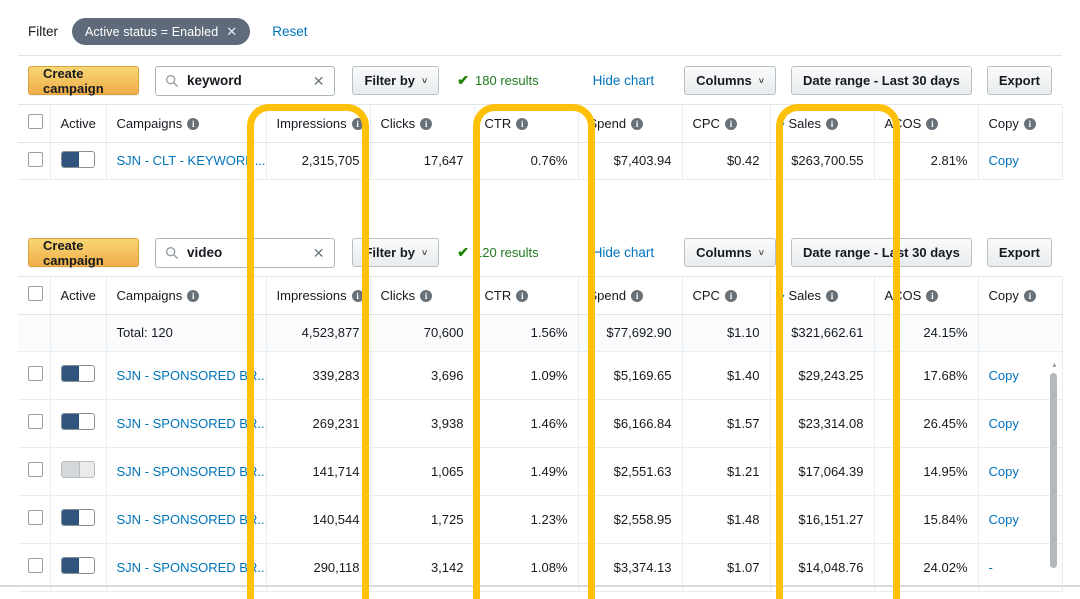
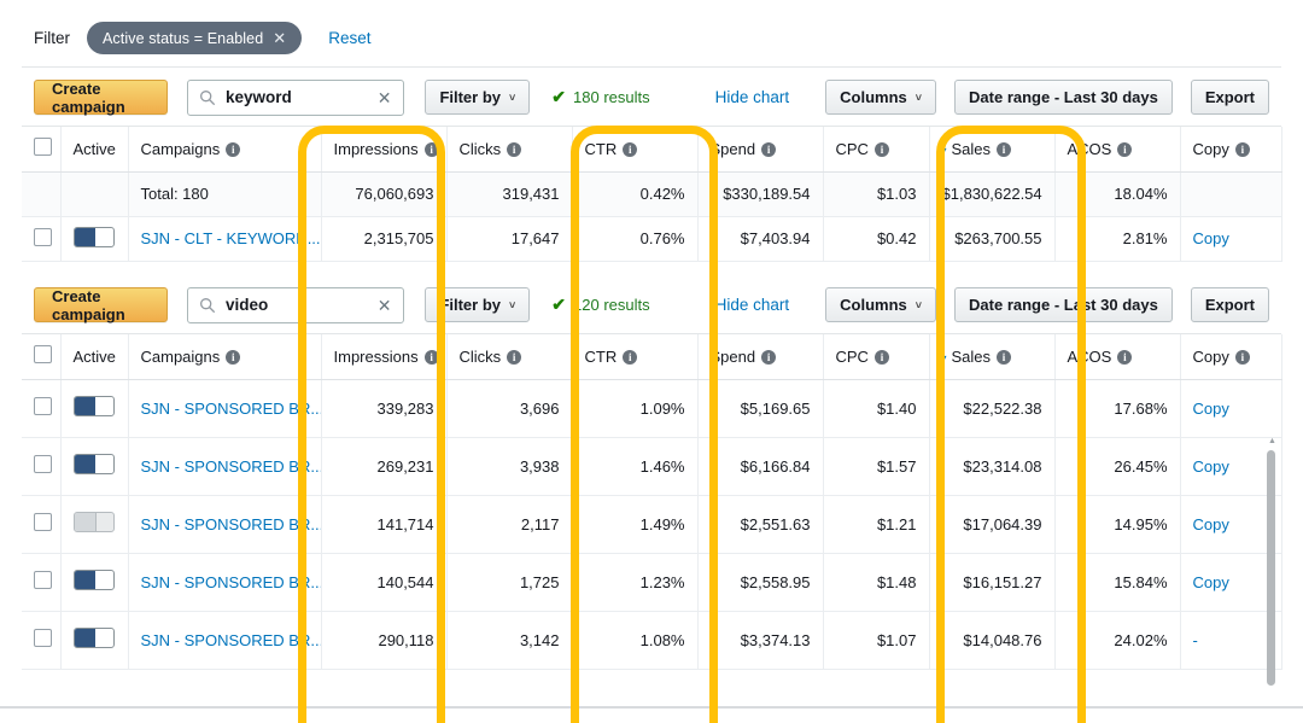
  Filter
  Active status = Enabled
  ✕
  Reset
  Create campaign
  keyword
  ✕
  Filter by
  ˅
  ✔
  180 results
  Hide chart
  Columns
  ˅
  Date range - Last 30 days
  Export
  	Active	Campaigns i	Impressions i	Clicks i	CTR i	Spend i	CPC i	▾ Sales i	ACOS i	Copy i
+ 		Total: 180	76,060,693	319,431	0.42%	$330,189.54	$1.03	$1,830,622.54	18.04%
  		SJN - CLT - KEYWORD...	2,315,705	17,647	0.76%	$7,403.94	$0.42	$263,700.55	2.81%	Copy
  Create campaign
  video
  ✕
  Filter by
  ˅
  ✔
  120 results
  Hide chart
  Columns
  ˅
  Date range - Last 30 days
  Export
  	Active	Campaigns i	Impressions i	Clicks i	CTR i	Spend i	CPC i	▾ Sales i	ACOS i	Copy i
- 		Total: 120	4,523,877	70,600	1.56%	$77,692.90	$1.10	$321,662.61	24.15%
- 		SJN - SPONSORED BR..	339,283	3,696	1.09%	$5,169.65	$1.40	$29,243.25	17.68%	Copy
+ 		SJN - SPONSORED BR..	339,283	3,696	1.09%	$5,169.65	$1.40	$22,522.38	17.68%	Copy
  		SJN - SPONSORED BR..	269,231	3,938	1.46%	$6,166.84	$1.57	$23,314.08	26.45%	Copy
- 		SJN - SPONSORED BR..	141,714	1,065	1.49%	$2,551.63	$1.21	$17,064.39	14.95%	Copy
+ 		SJN - SPONSORED BR..	141,714	2,117	1.49%	$2,551.63	$1.21	$17,064.39	14.95%	Copy
  		SJN - SPONSORED BR..	140,544	1,725	1.23%	$2,558.95	$1.48	$16,151.27	15.84%	Copy
  		SJN - SPONSORED BR..	290,118	3,142	1.08%	$3,374.13	$1.07	$14,048.76	24.02%	-
